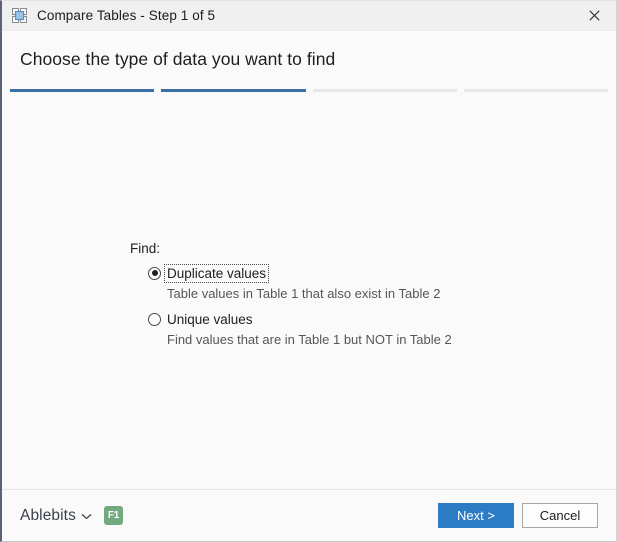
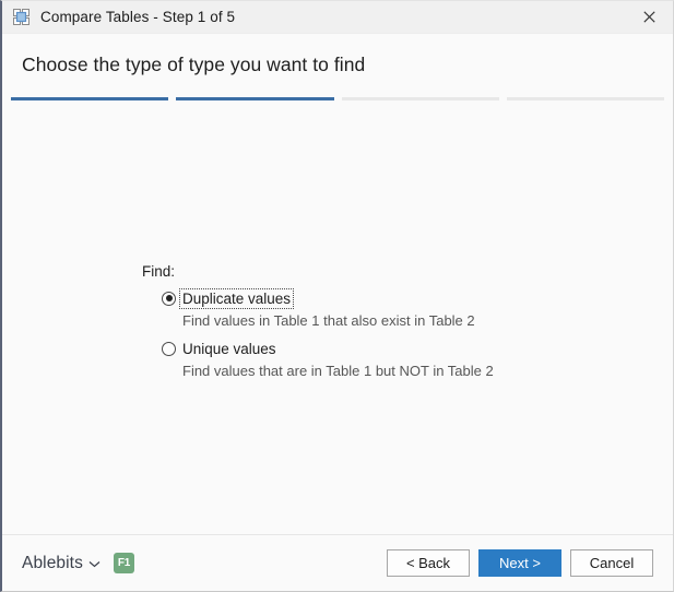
  Compare Tables - Step 1 of 5
- Choose the type of data you want to find
+ Choose the type of type you want to find
  Find:
  Duplicate values
- Table values in Table 1 that also exist in Table 2
+ Find values in Table 1 that also exist in Table 2
  Unique values
  Find values that are in Table 1 but NOT in Table 2
  Ablebits
  F1
+ < Back
  Next >
  Cancel
